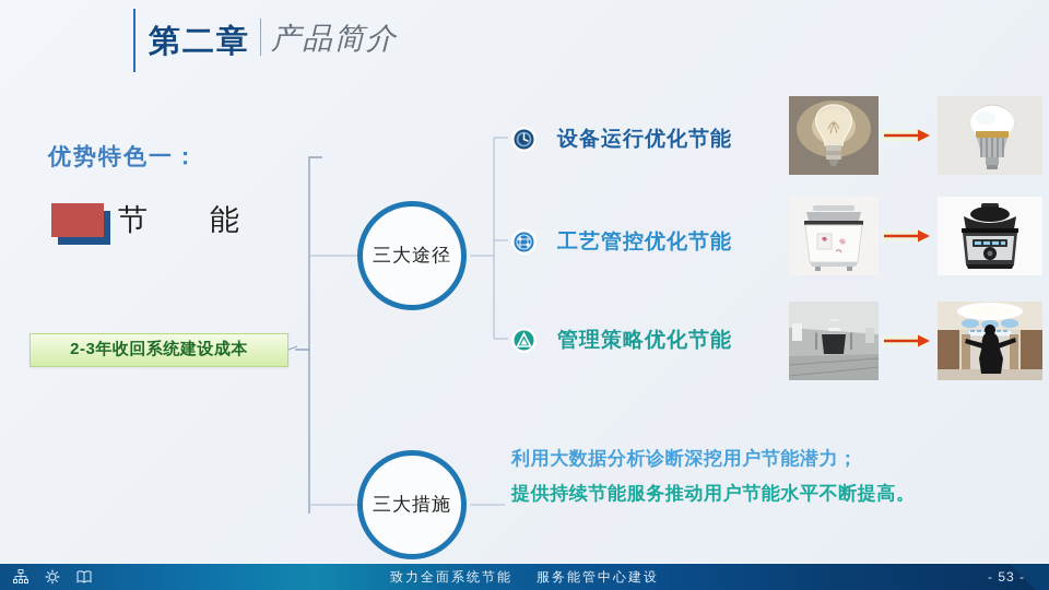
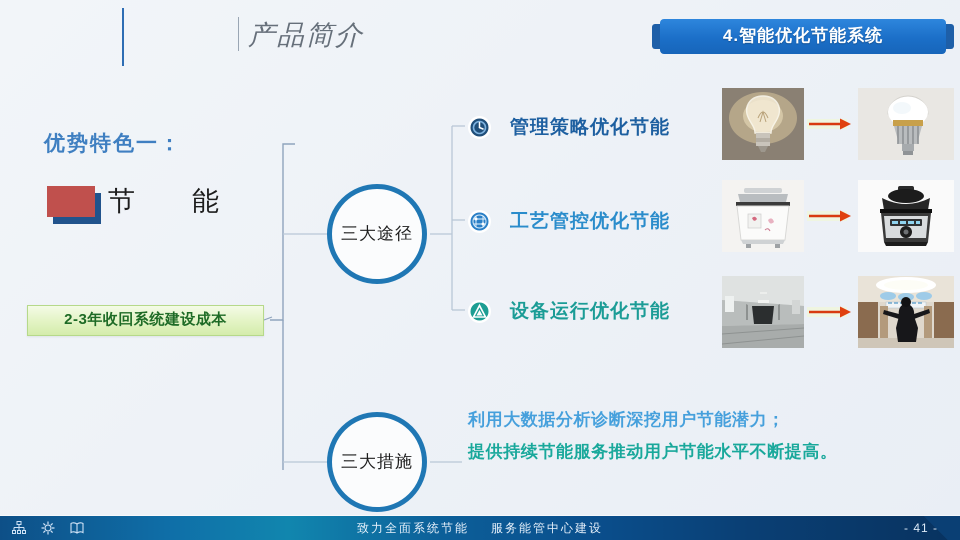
- 第二章
  产品简介
+ 4.智能优化节能系统
  优势特色一：
  节 能
  2-3年收回系统建设成本
  三大途径
  三大措施
- 设备运行优化节能
+ 管理策略优化节能
  工艺管控优化节能
- 管理策略优化节能
+ 设备运行优化节能
  利用大数据分析诊断深挖用户节能潜力；
  提供持续节能服务推动用户节能水平不断提高。
  致力全面系统节能
  服务能管中心建设
- - 53 -
+ - 41 -
